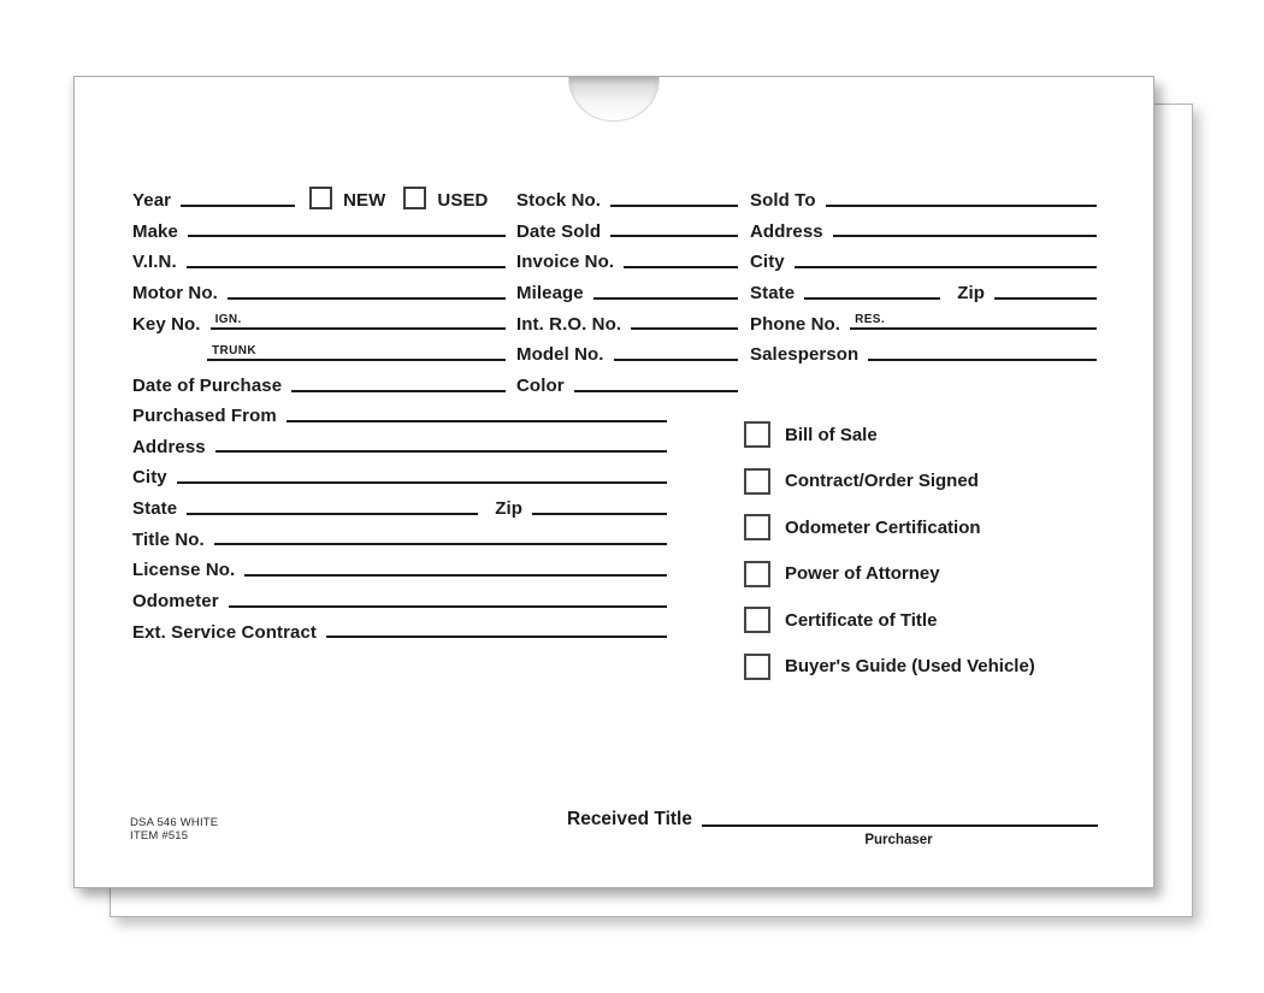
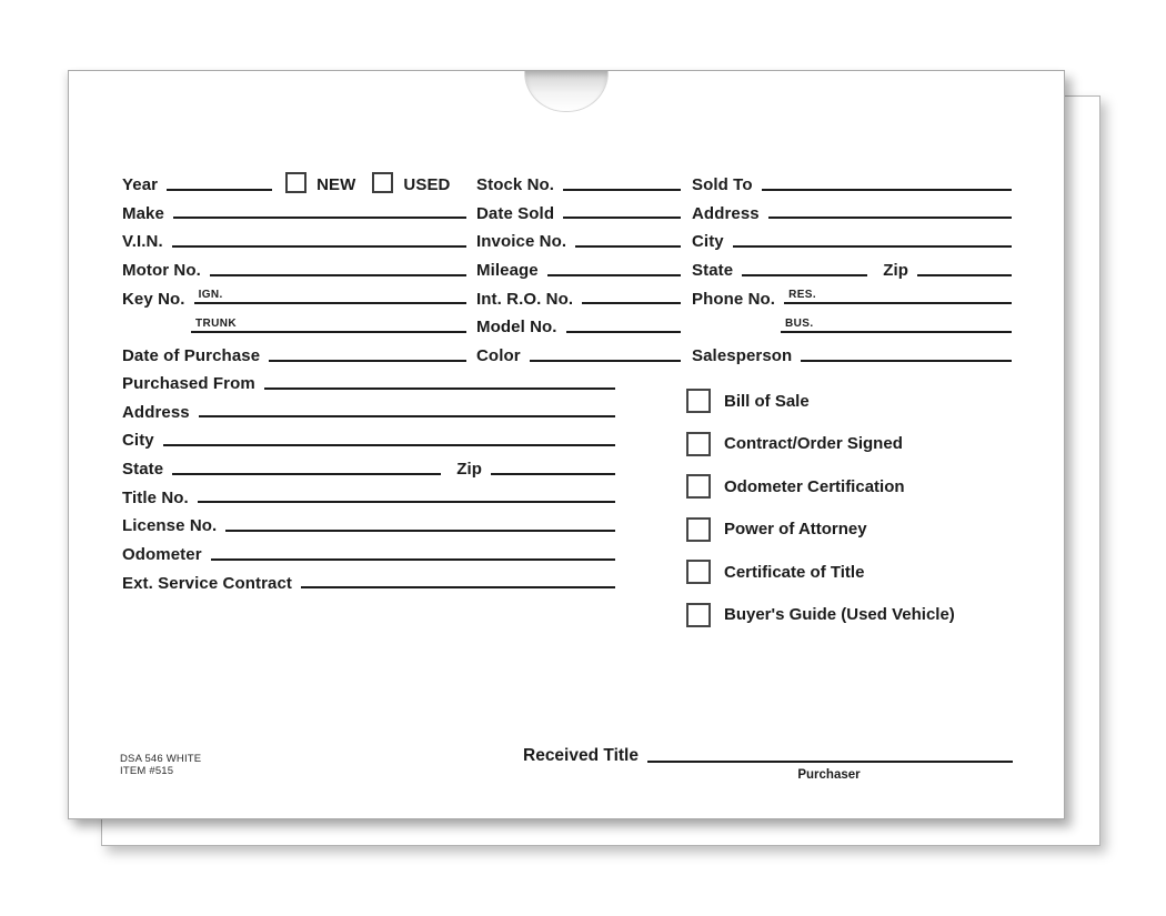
  Year
  NEW
  USED
  Make
  V.I.N.
  Motor No.
  Key No.
  IGN.
  TRUNK
  Date of Purchase
  Stock No.
  Date Sold
  Invoice No.
  Mileage
  Int. R.O. No.
  Model No.
  Color
  Sold To
  Address
  City
  State
  Zip
  Phone No.
  RES.
+ BUS.
  Salesperson
  Purchased From
  Address
  City
  State
  Zip
  Title No.
  License No.
  Odometer
  Ext. Service Contract
  Bill of Sale
  Contract/Order Signed
  Odometer Certification
  Power of Attorney
  Certificate of Title
  Buyer's Guide (Used Vehicle)
  DSA 546 WHITE
  ITEM #515
  Received Title
  Purchaser
